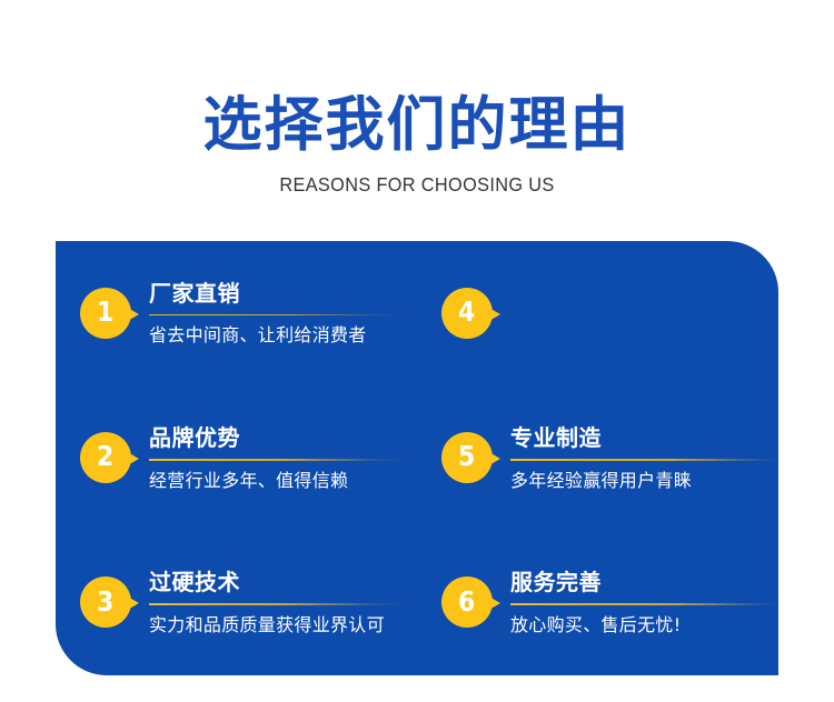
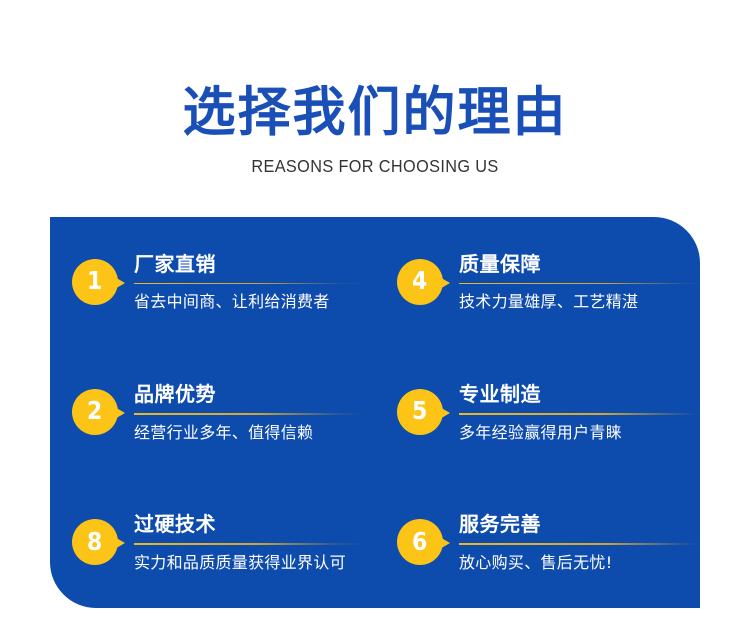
  选择我们的理由
  REASONS FOR CHOOSING US
  1
  厂家直销
  省去中间商、让利给消费者
  4
+ 质量保障
+ 技术力量雄厚、工艺精湛
  2
  品牌优势
  经营行业多年、值得信赖
  5
  专业制造
  多年经验赢得用户青睐
- 3
+ 8
  过硬技术
  实力和品质质量获得业界认可
  6
  服务完善
  放心购买、售后无忧!
